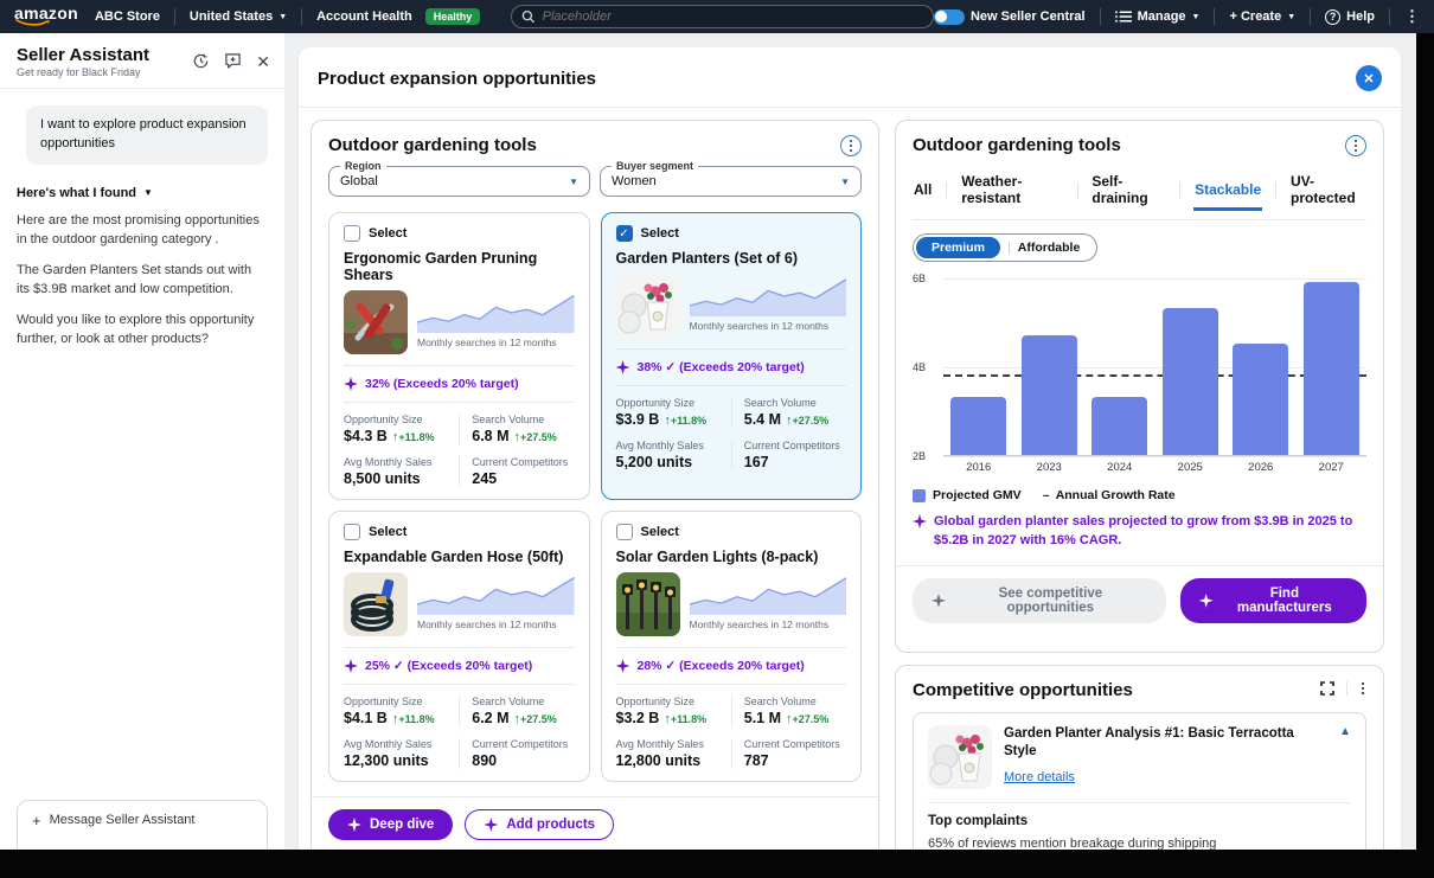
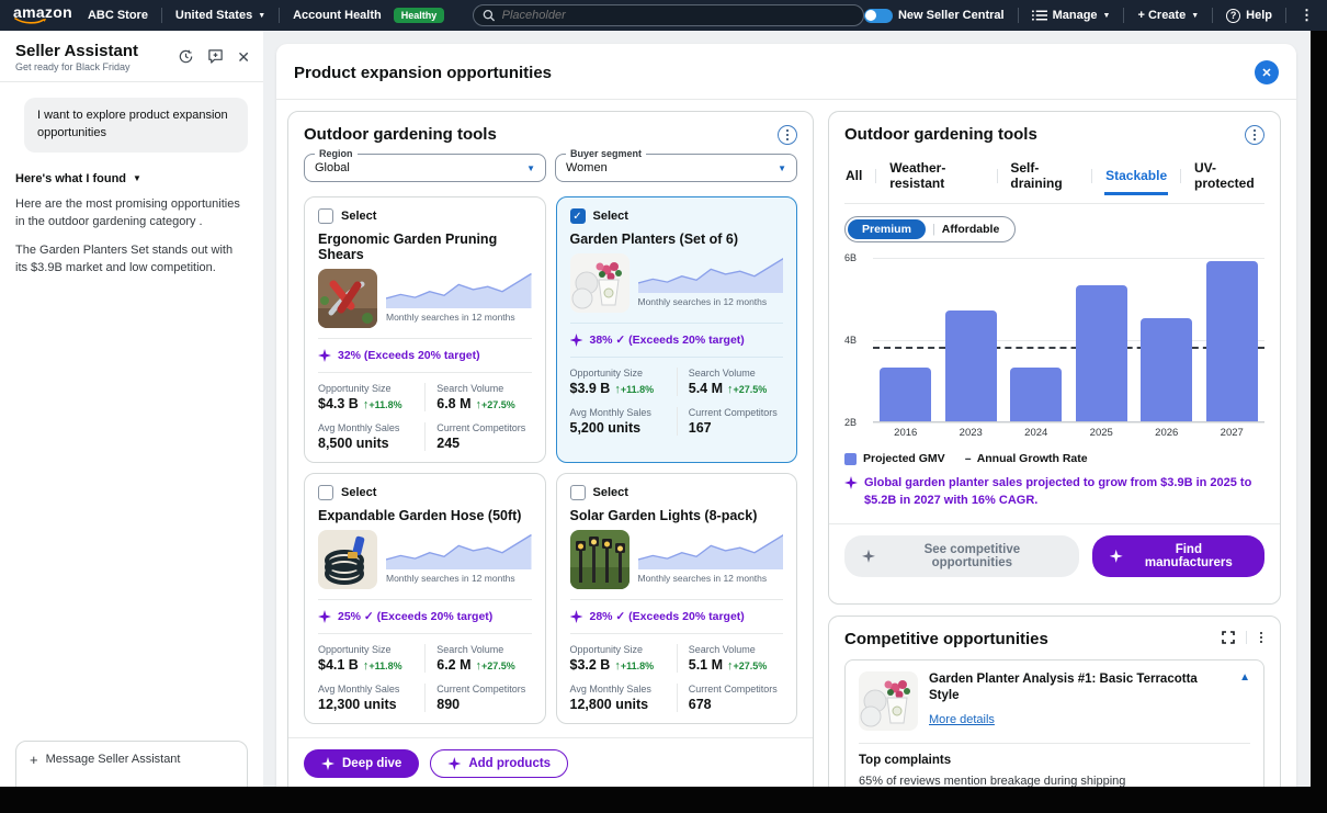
  amazon
  ABC Store
  United States
  Account Health
  Healthy
  Placeholder
  New Seller Central
  Manage
  + Create
  ?
  Help
  ⋮
  Seller Assistant
  Get ready for Black Friday
  ✕
  I want to explore product expansion opportunities
  Here's what I found
  ▼
  Here are the most promising opportunities in the outdoor gardening category .
  The Garden Planters Set stands out with its $3.9B market and low competition.
- Would you like to explore this opportunity further, or look at other products?
  +
  Message Seller Assistant
  Product expansion opportunities
  ✕
  Outdoor gardening tools
  Region
  Global
  ▼
  Buyer segment
  Women
  ▼
  Select
  Ergonomic Garden Pruning Shears
  Monthly searches in 12 months
  32% (Exceeds 20% target)
  Opportunity Size
  $4.3 B
  ↑+11.8%
  Search Volume
  6.8 M
  ↑+27.5%
  Avg Monthly Sales
  8,500 units
  Current Competitors
  245
  ✓
  Select
  Garden Planters (Set of 6)
  Monthly searches in 12 months
  38% ✓ (Exceeds 20% target)
  Opportunity Size
  $3.9 B
  ↑+11.8%
  Search Volume
  5.4 M
  ↑+27.5%
  Avg Monthly Sales
  5,200 units
  Current Competitors
  167
  Select
  Expandable Garden Hose (50ft)
  Monthly searches in 12 months
  25% ✓ (Exceeds 20% target)
  Opportunity Size
  $4.1 B
  ↑+11.8%
  Search Volume
  6.2 M
  ↑+27.5%
  Avg Monthly Sales
  12,300 units
  Current Competitors
  890
  Select
  Solar Garden Lights (8-pack)
  Monthly searches in 12 months
  28% ✓ (Exceeds 20% target)
  Opportunity Size
  $3.2 B
  ↑+11.8%
  Search Volume
  5.1 M
  ↑+27.5%
  Avg Monthly Sales
  12,800 units
  Current Competitors
- 787
+ 678
  Deep dive
  Add products
  Outdoor gardening tools
  All
  Weather-resistant
  Self-draining
  Stackable
  UV-protected
  Premium
  |
  Affordable
  6B
  4B
  2B
  2016
  2023
  2024
  2025
  2026
  2027
  Projected GMV
  --
  Annual Growth Rate
  Global garden planter sales projected to grow from $3.9B in 2025 to $5.2B in 2027 with 16% CAGR.
  See competitive opportunities
  Find manufacturers
  Competitive opportunities
  Garden Planter Analysis #1: Basic Terracotta Style
  More details
  ▲
  Top complaints
  65% of reviews mention breakage during shipping
